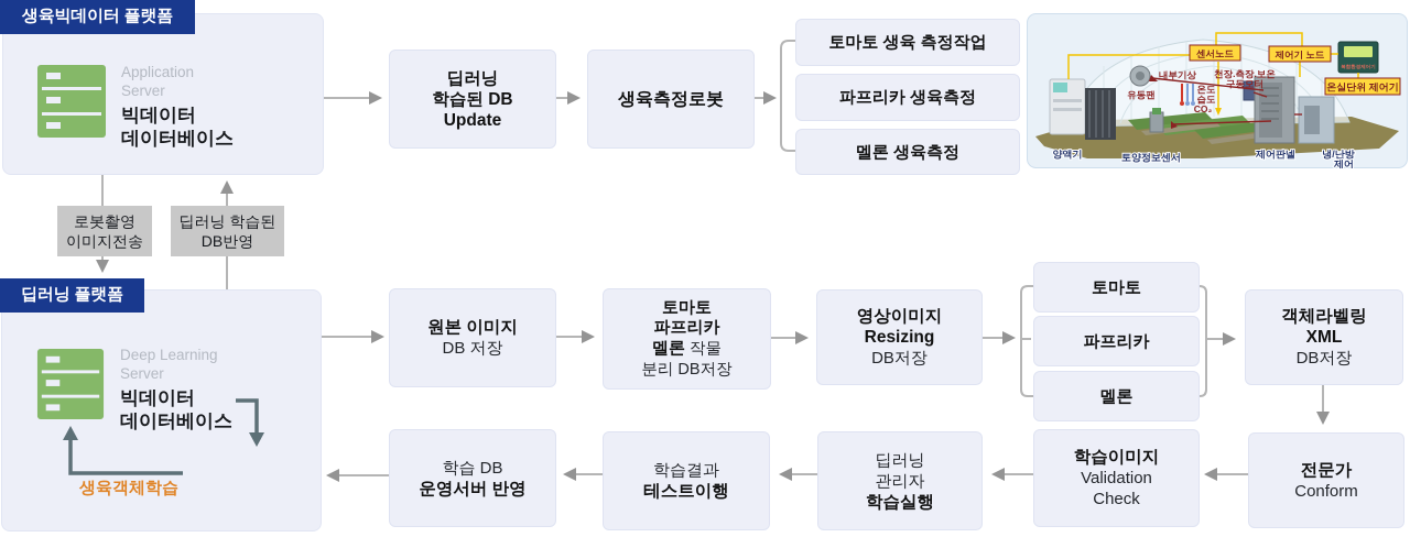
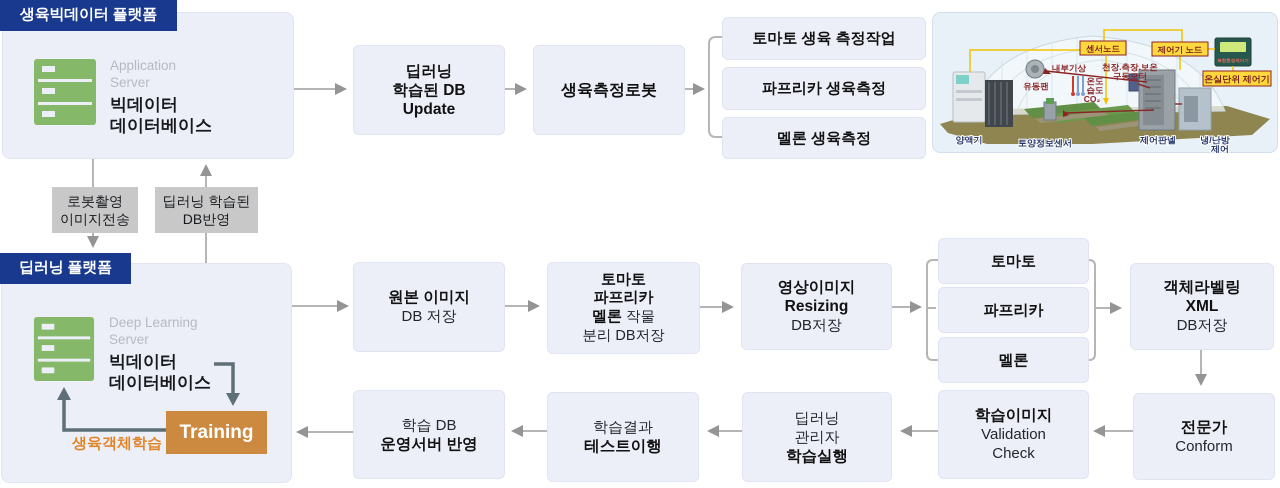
  Application
  Server
  빅데이터
  데이터베이스
  생육빅데이터 플랫폼
  로봇촬영
  이미지전송
  딥러닝 학습된
  DB반영
  Deep Learning
  Server
  빅데이터
  데이터베이스
+ Training
  생육객체학습
  딥러닝 플랫폼
  딥러닝
  학습된 DB
  Update
  생육측정로봇
  토마토 생육 측정작업
  파프리카 생육측정
  멜론 생육측정
  센서노드
  제어기 노드
  온실단위 제어기
  내부기상
  천장.측장.보온
  구동모터
  유동팬
  온도
  습도
  CO₂
  양액기
  토양정보센서
  제어판넬
  냉/난방
  제어
  원본 이미지
  DB 저장
  토마토
  파프리카
  멜론 작물
  분리 DB저장
  영상이미지
  Resizing
  DB저장
  토마토
  파프리카
  멜론
  객체라벨링
  XML
  DB저장
  전문가
  Conform
  학습이미지
  Validation
  Check
  딥러닝
  관리자
  학습실행
  학습결과
  테스트이행
  학습 DB
  운영서버 반영
